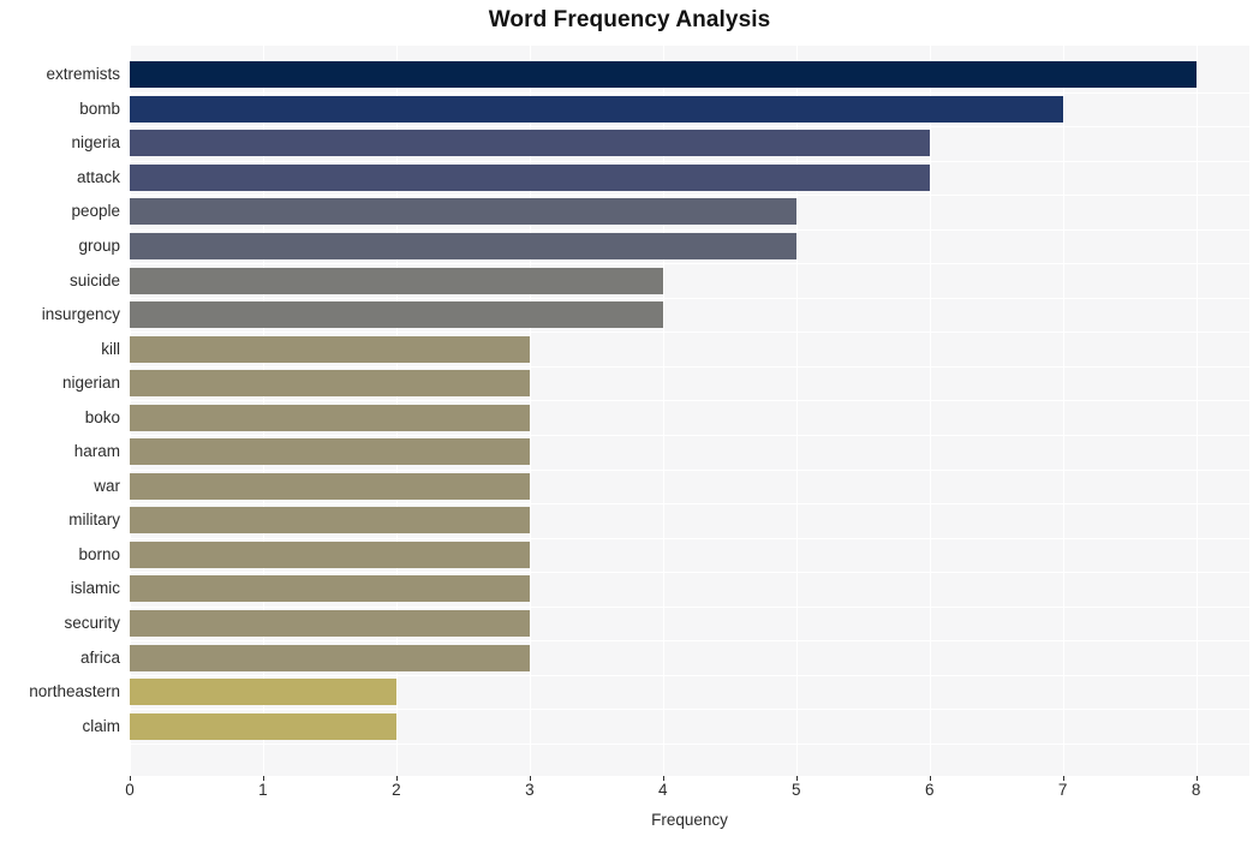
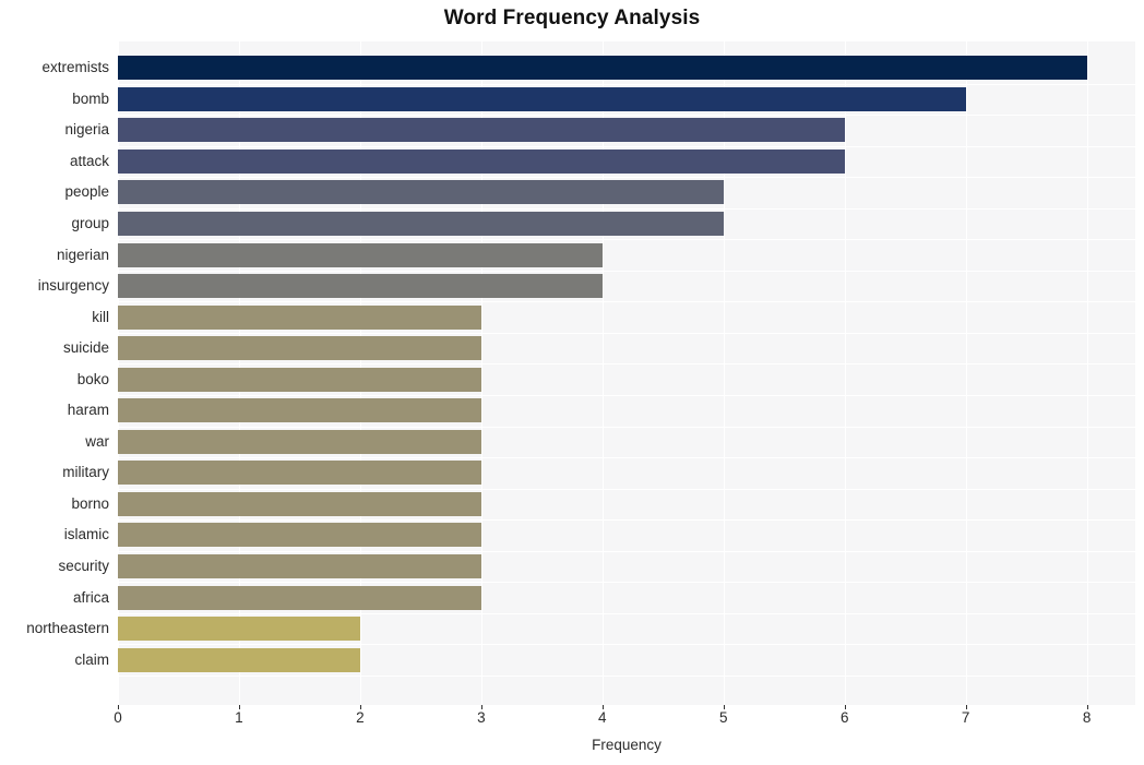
  Word Frequency Analysis
  extremists
  bomb
  nigeria
  attack
  people
  group
- suicide
+ nigerian
  insurgency
  kill
- nigerian
+ suicide
  boko
  haram
  war
  military
  borno
  islamic
  security
  africa
  northeastern
  claim
  0
  1
  2
  3
  4
  5
  6
  7
  8
  Frequency
